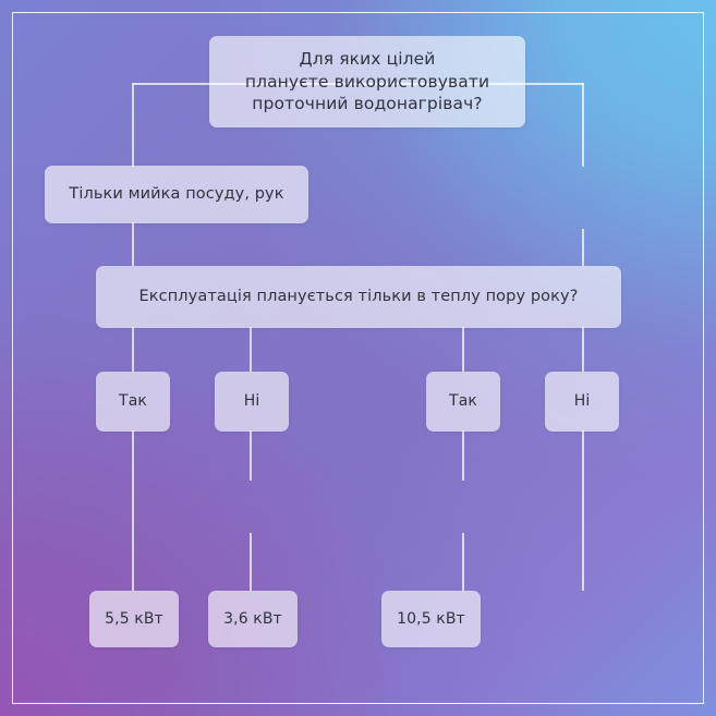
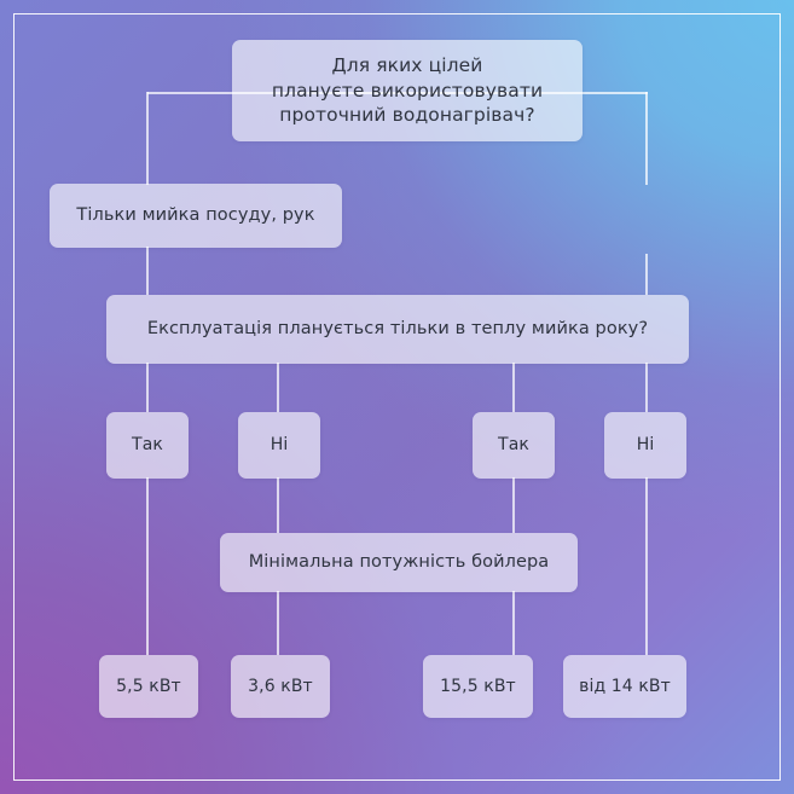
  Для яких цілей
  плануєте використовувати
  проточний водонагрівач?
  Тільки мийка посуду, рук
- Експлуатація планується тільки в теплу пору року?
+ Експлуатація планується тільки в теплу мийка року?
  Так
  Ні
  Так
  Ні
+ Мінімальна потужність бойлера
  5,5 кВт
  3,6 кВт
- 10,5 кВт
+ 15,5 кВт
+ від 14 кВт
